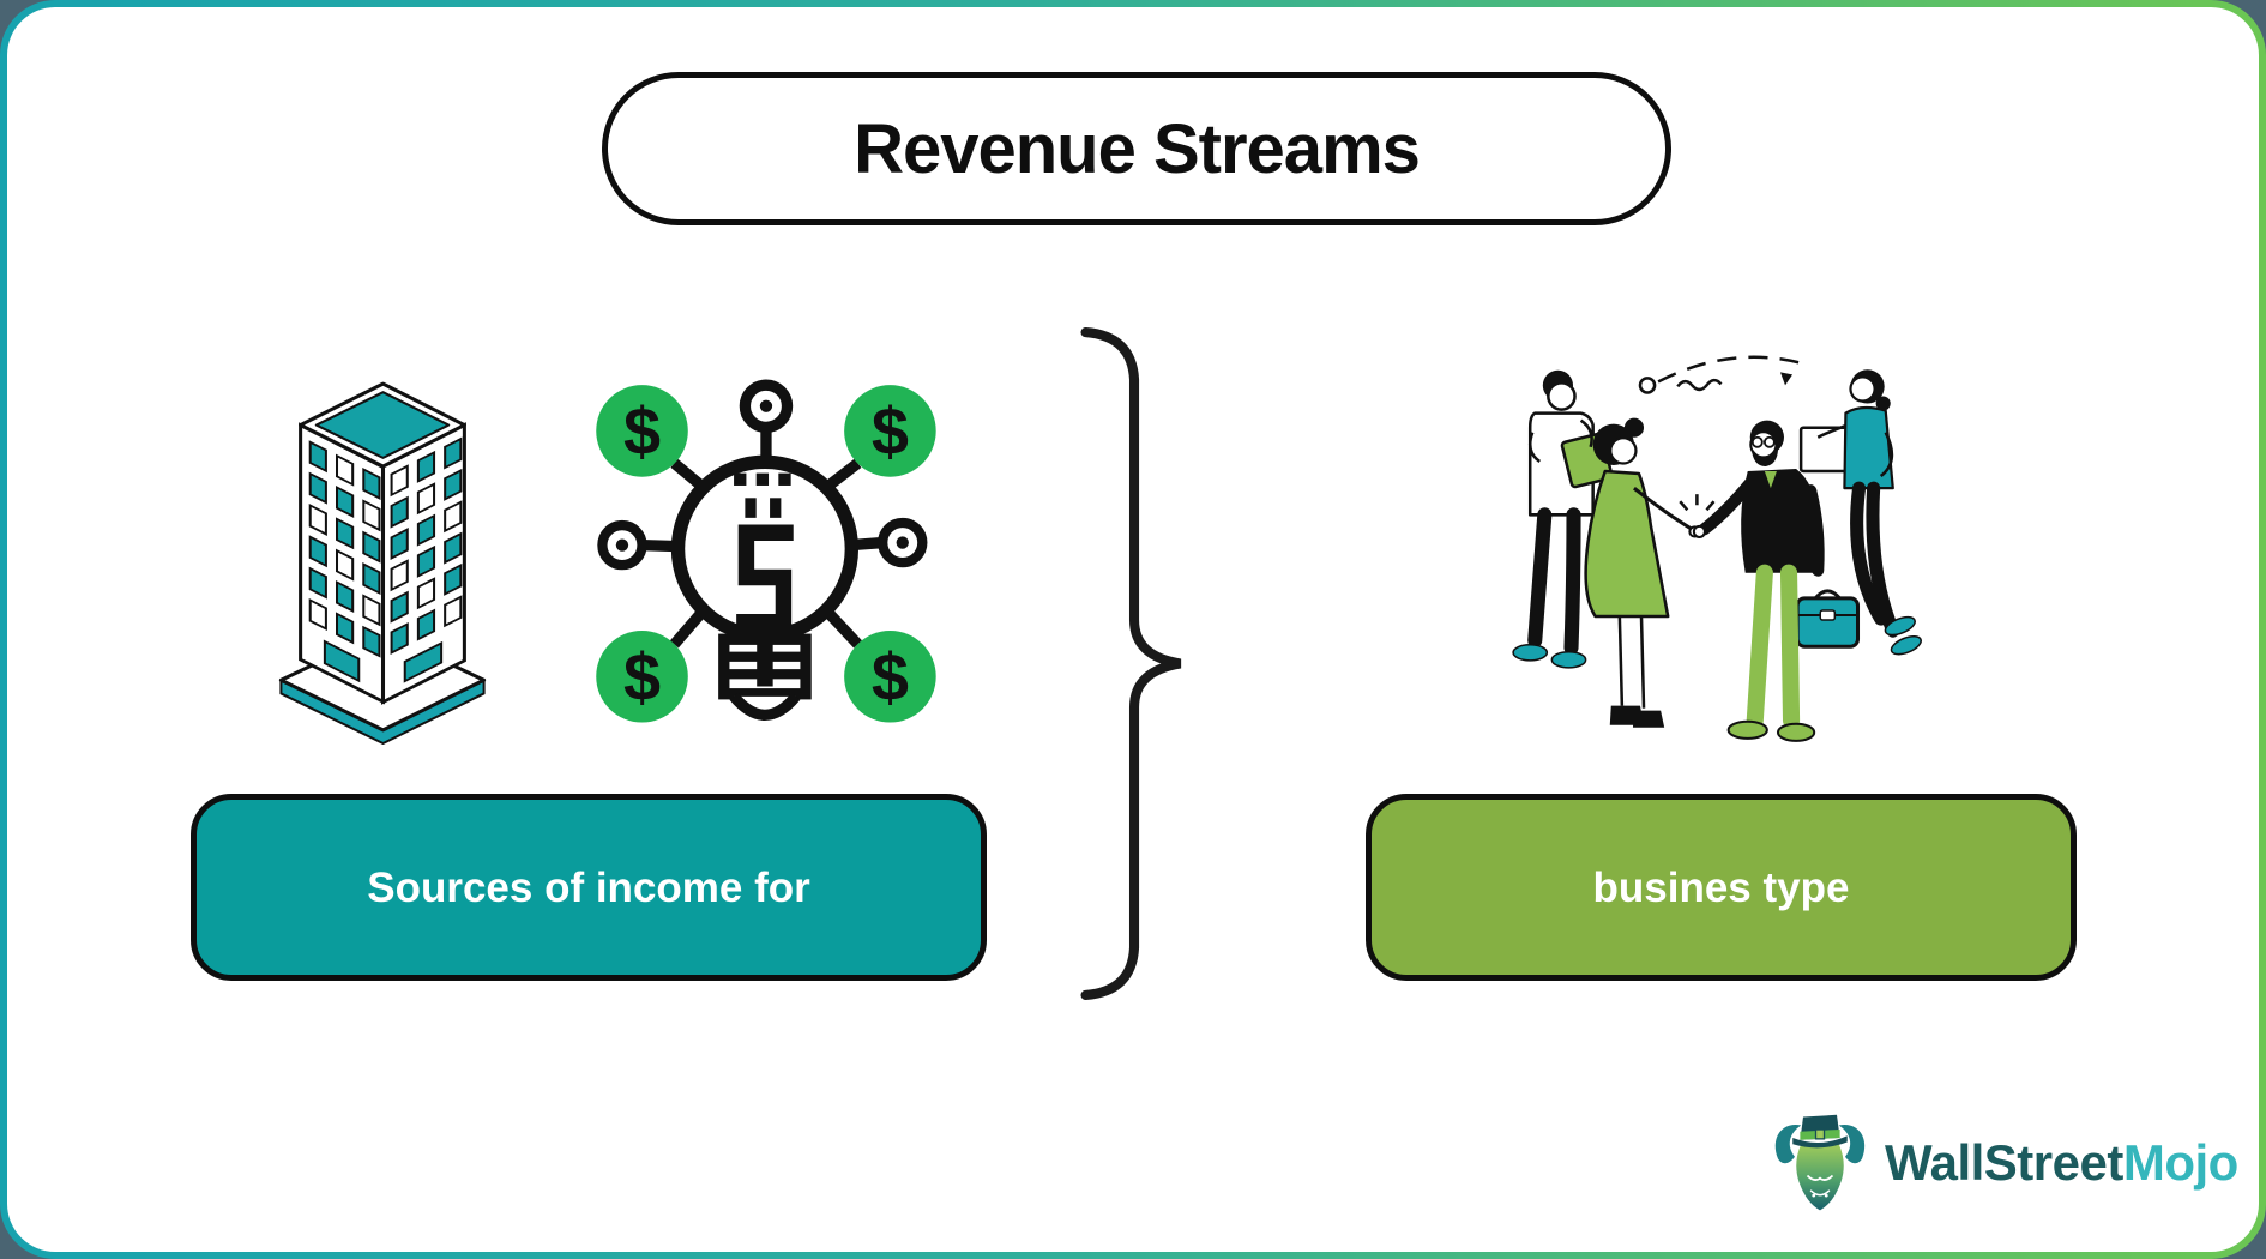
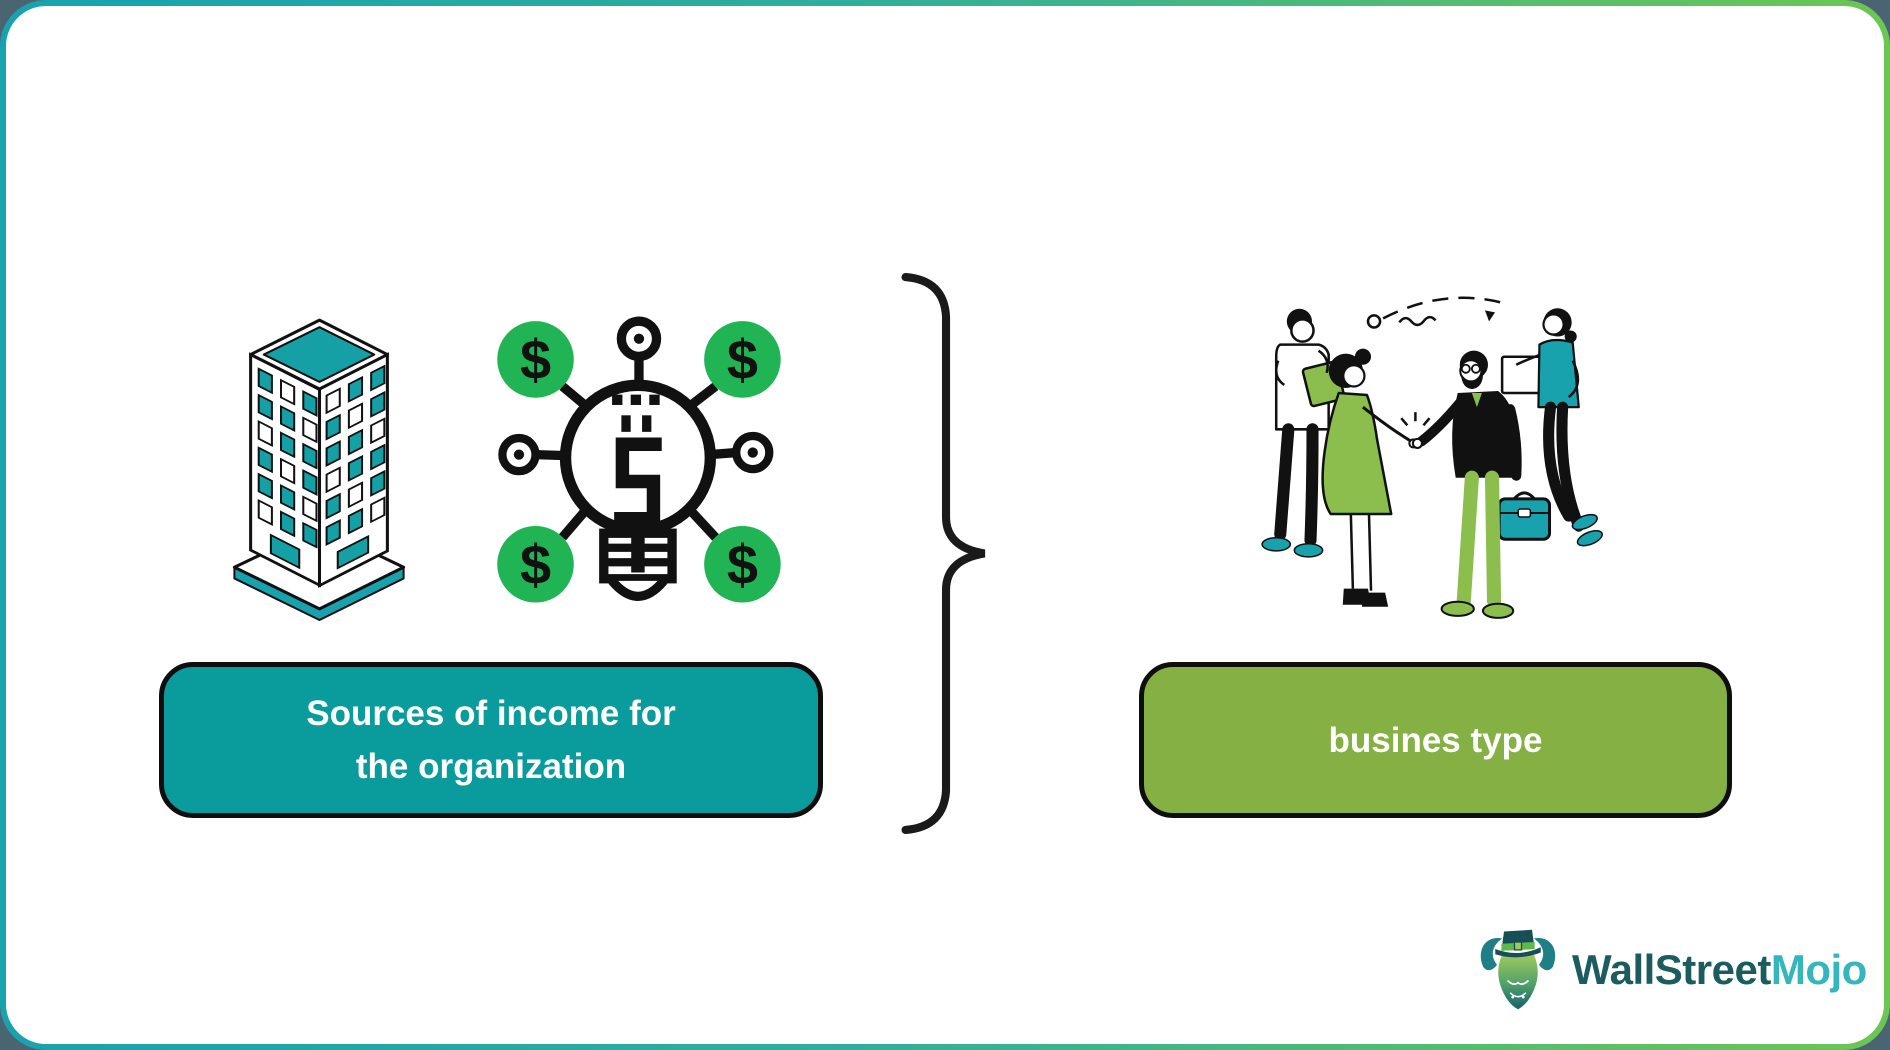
- Revenue Streams
  $
  $
  $
  $
  Sources of income for
+ the organization
  busines type
  WallStreetMojo
